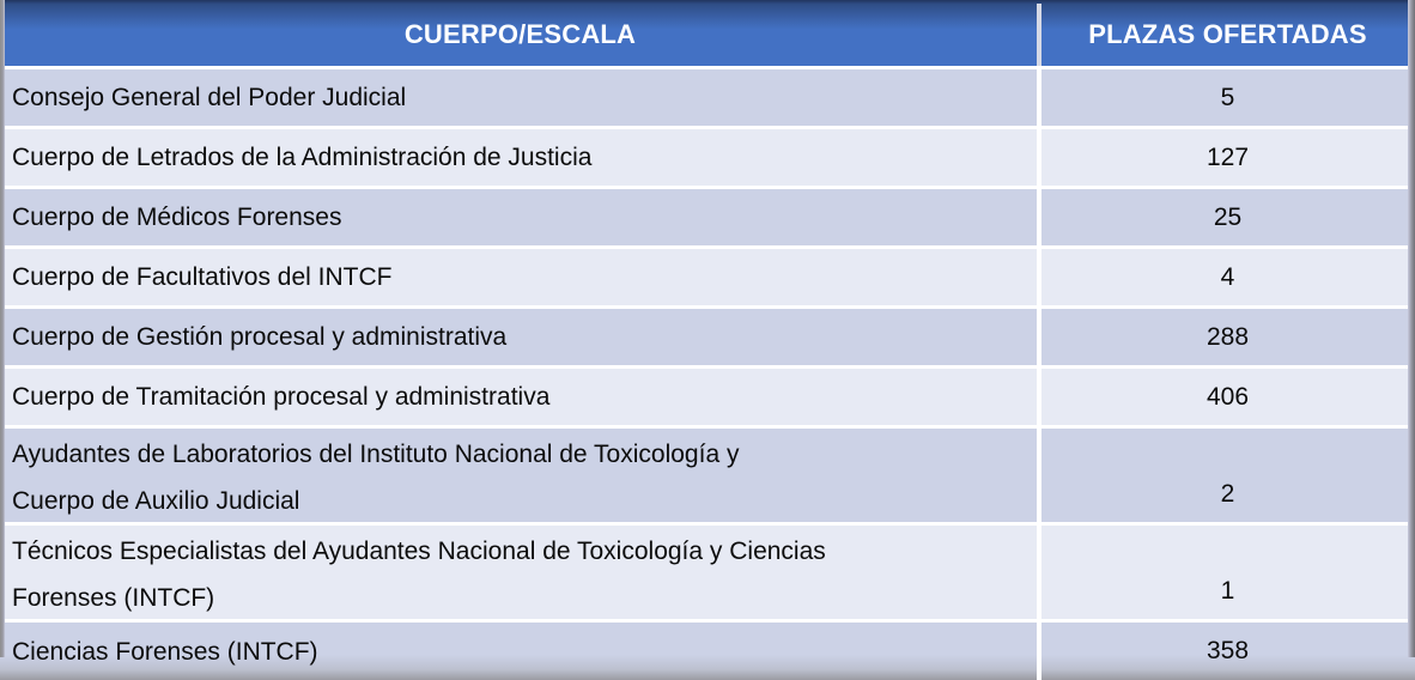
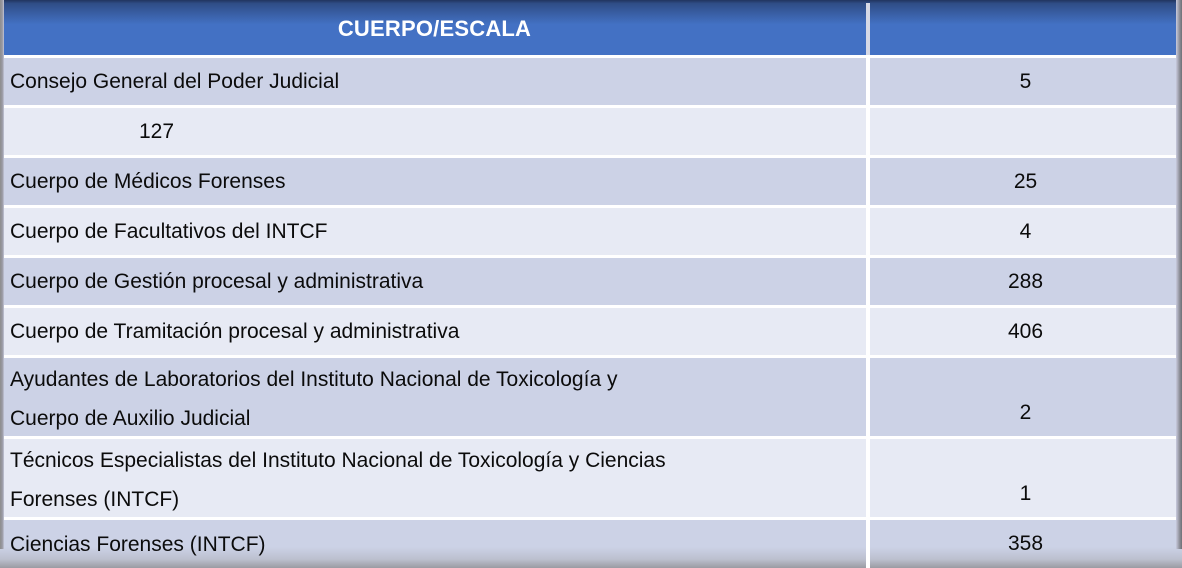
  CUERPO/ESCALA
- PLAZAS OFERTADAS
  Consejo General del Poder Judicial
  5
- Cuerpo de Letrados de la Administración de Justicia
  127
  Cuerpo de Médicos Forenses
  25
  Cuerpo de Facultativos del INTCF
  4
  Cuerpo de Gestión procesal y administrativa
  288
  Cuerpo de Tramitación procesal y administrativa
  406
  Ayudantes de Laboratorios del Instituto Nacional de Toxicología y
  Cuerpo de Auxilio Judicial
  2
- Técnicos Especialistas del Ayudantes Nacional de Toxicología y Ciencias
+ Técnicos Especialistas del Instituto Nacional de Toxicología y Ciencias
  Forenses (INTCF)
  1
  Ciencias Forenses (INTCF)
  358
